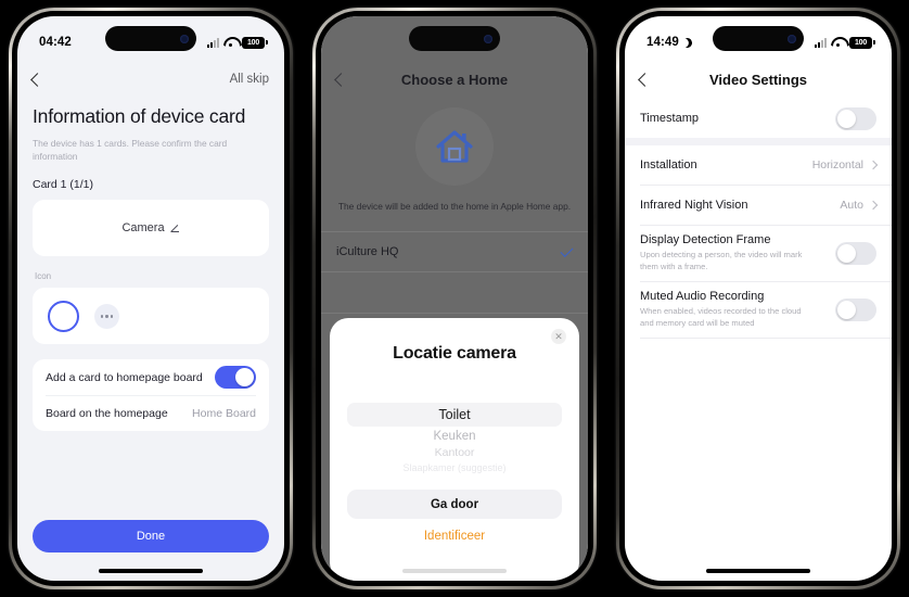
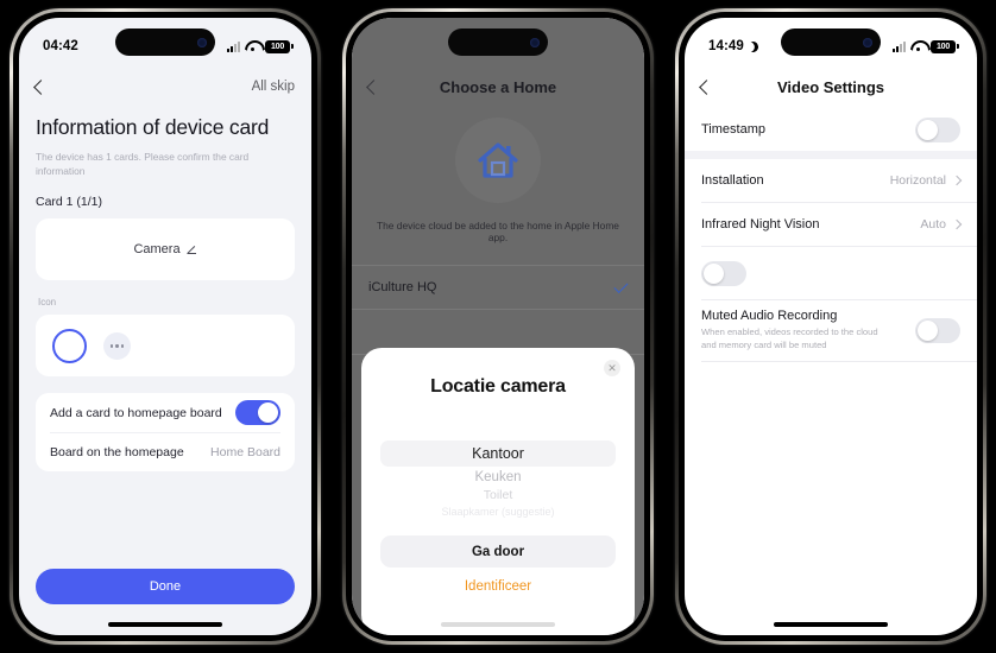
  04:42
  All skip
  Information of device card
  The device has 1 cards. Please confirm the card information
  Card 1 (1/1)
  Camera
  Icon
  Add a card to homepage board
  Board on the homepage
  Home Board
  Done
  Choose a Home
- The device will be added to the home in Apple Home app.
+ The device cloud be added to the home in Apple Home app.
  iCulture HQ
  ✕
  Locatie camera
- Toilet
+ Kantoor
  Keuken
- Kantoor
+ Toilet
  Ga door
  Identificeer
  14:49
  Video Settings
  Timestamp
  Installation
  Horizontal
  Infrared Night Vision
  Auto
- Display Detection Frame
- Upon detecting a person, the video will mark them with a frame.
  Muted Audio Recording
  When enabled, videos recorded to the cloud and memory card will be muted
